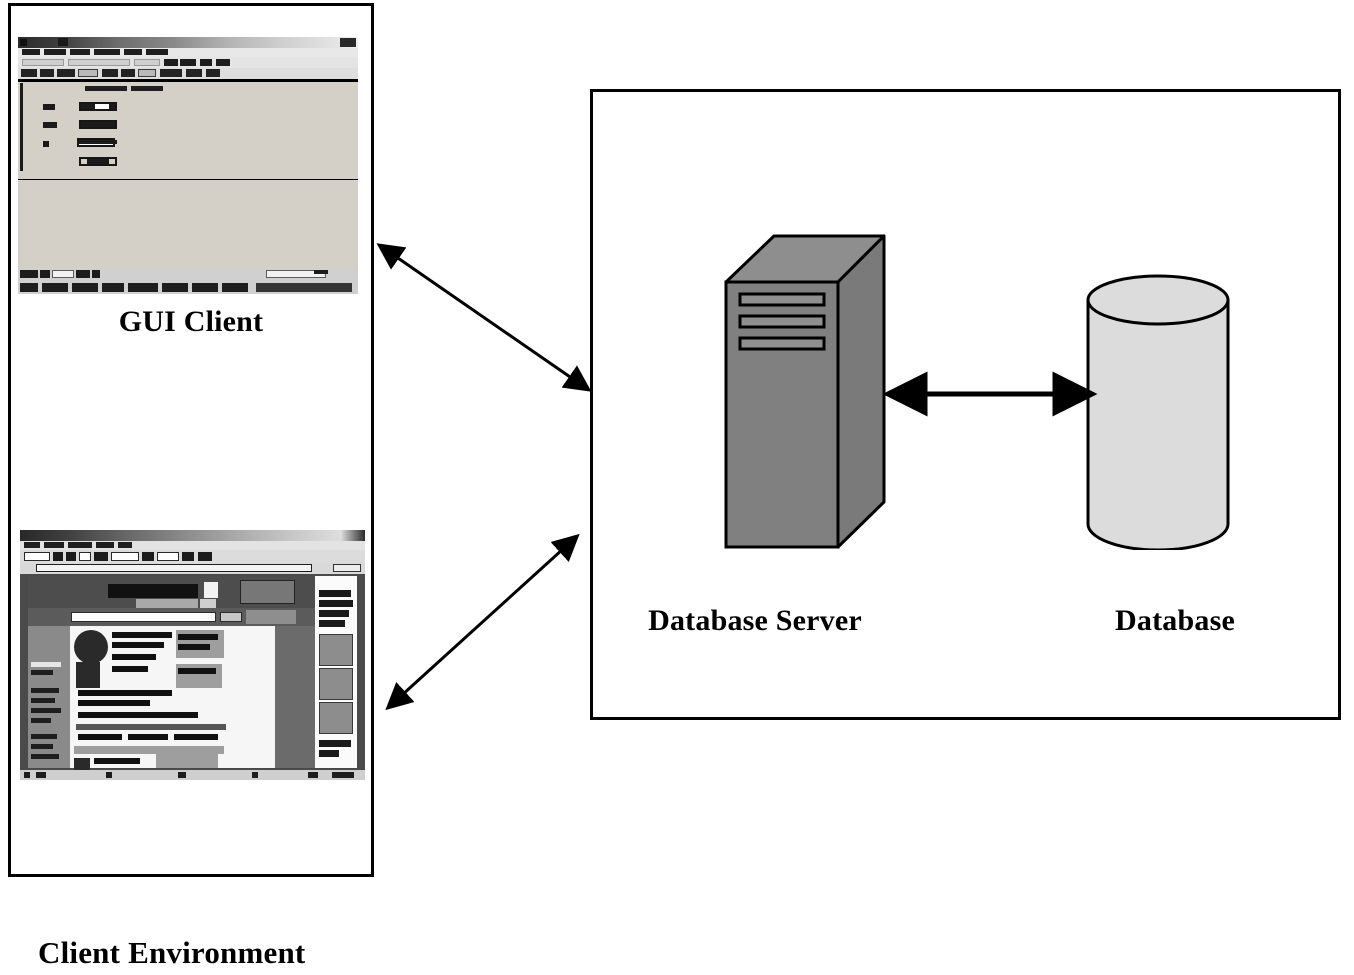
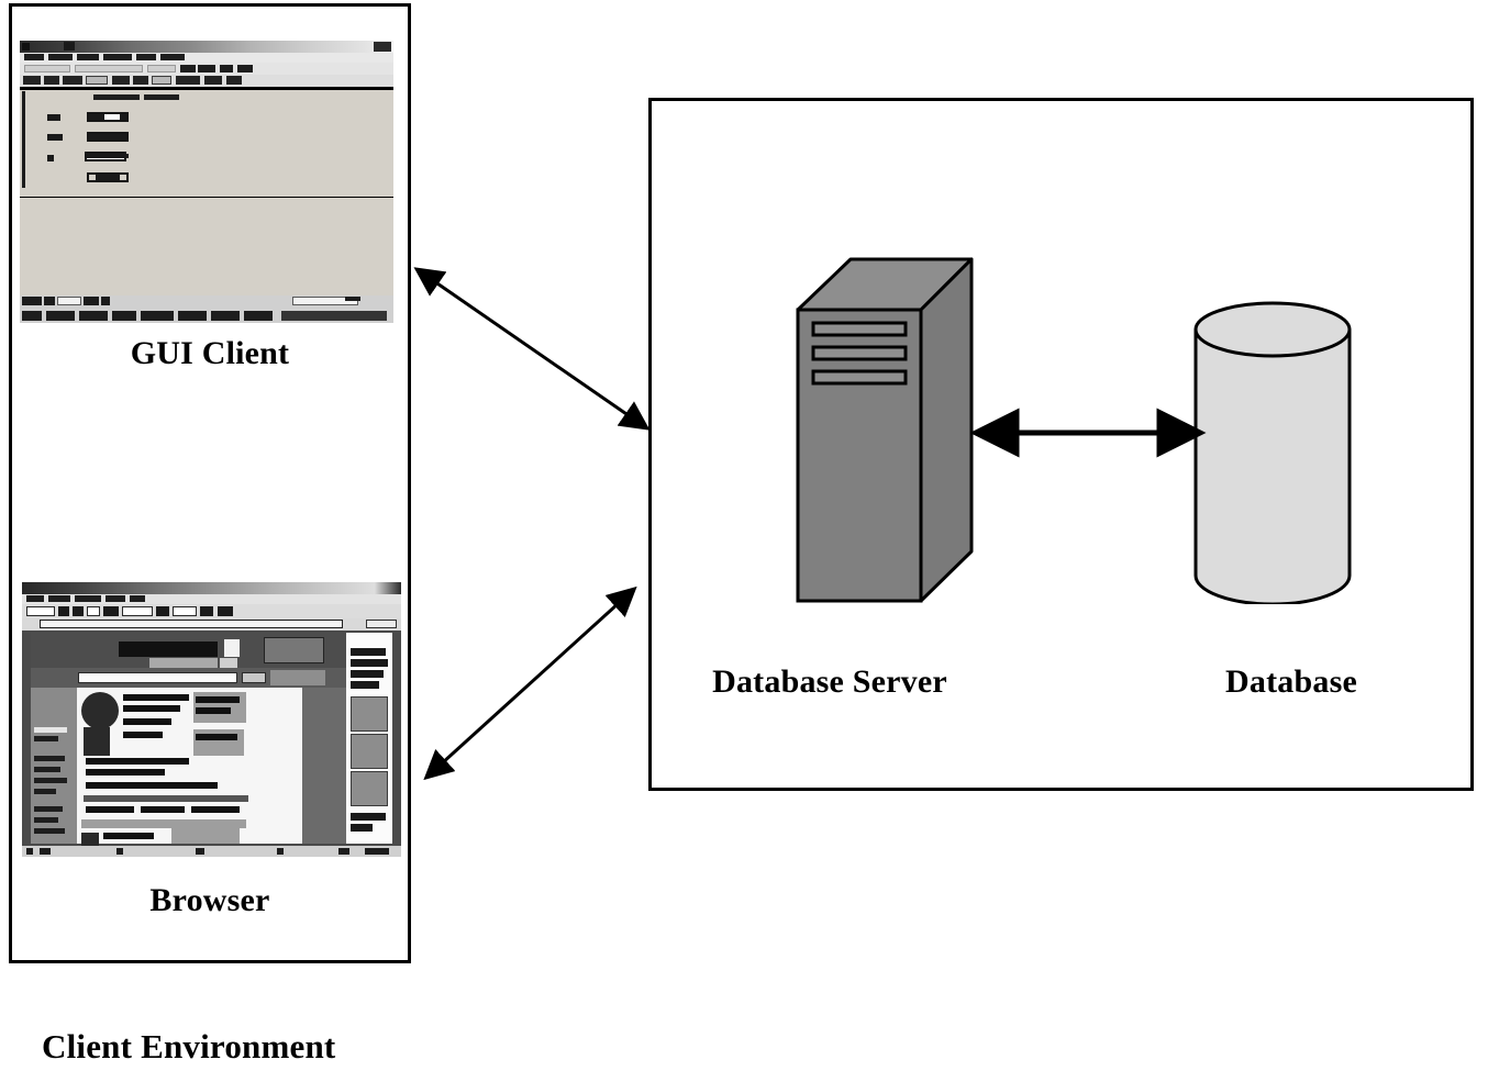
  GUI Client
+ Browser
  Client Environment
  Database Server
  Database
